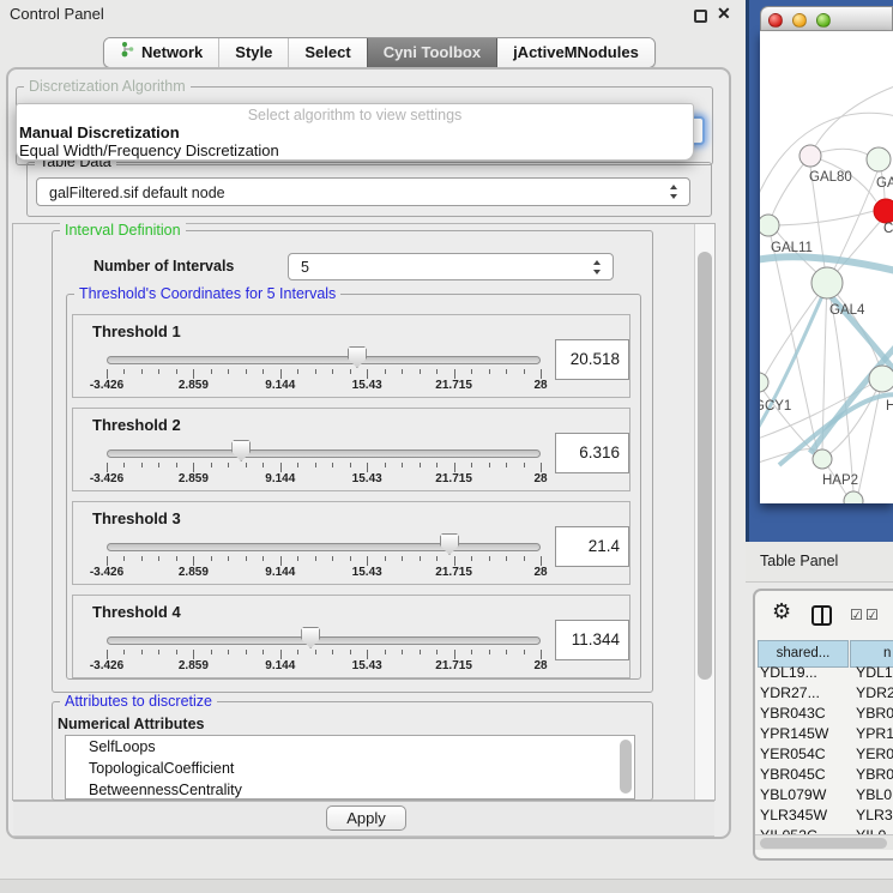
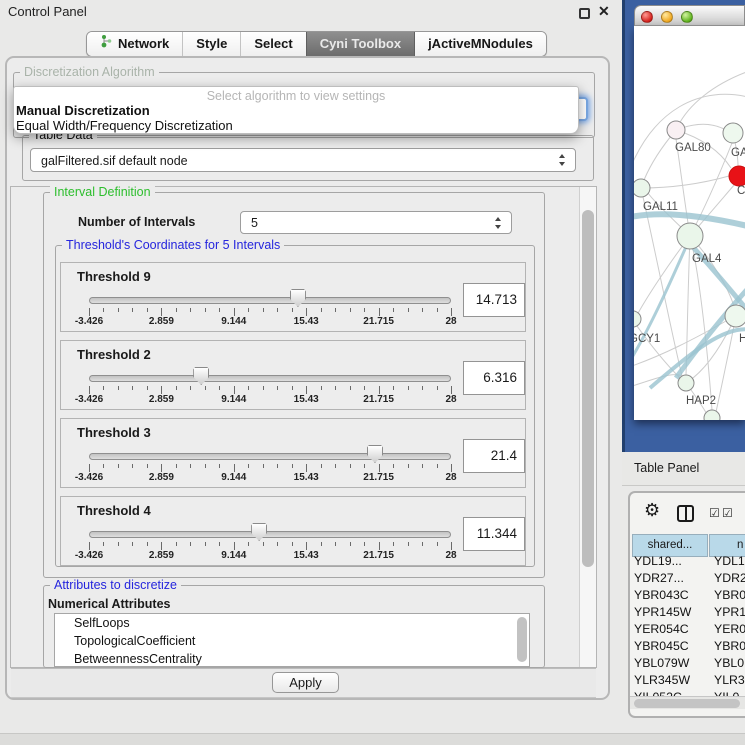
  Control Panel
  ✕
  Network
  Style
  Select
  Cyni Toolbox
  jActiveMNodules
  Discretization Algorithm
  Table Data
  galFiltered.sif default node
  Interval Definition
  Number of Intervals
  5
  Threshold's Coordinates for 5 Intervals
- Threshold 1
+ Threshold 9
  -3.426
  2.859
  9.144
  15.43
  21.715
  28
- 20.518
+ 14.713
  Threshold 2
  -3.426
  2.859
  9.144
  15.43
  21.715
  28
  6.316
  Threshold 3
  -3.426
  2.859
  9.144
  15.43
  21.715
  28
  21.4
  Threshold 4
  -3.426
  2.859
  9.144
  15.43
  21.715
  28
  11.344
  Attributes to discretize
  Numerical Attributes
  SelfLoops
  TopologicalCoefficient
  BetweennessCentrality
  Apply
  Select algorithm to view settings
  Manual Discretization
  Equal Width/Frequency Discretization
  GAL80
  GA
  GAL11
  GAL4
  GCY1
  H
  HAP2
  C
  Table Panel
  ⚙
  ☑
  ☑
  shared...
  n
  YDL19...
  YDL1
  YDR27...
  YDR2
  YBR043C
  YBR0
  YPR145W
  YPR1
  YER054C
  YER0
  YBR045C
  YBR0
  YBL079W
  YBL0
  YLR345W
  YLR3
